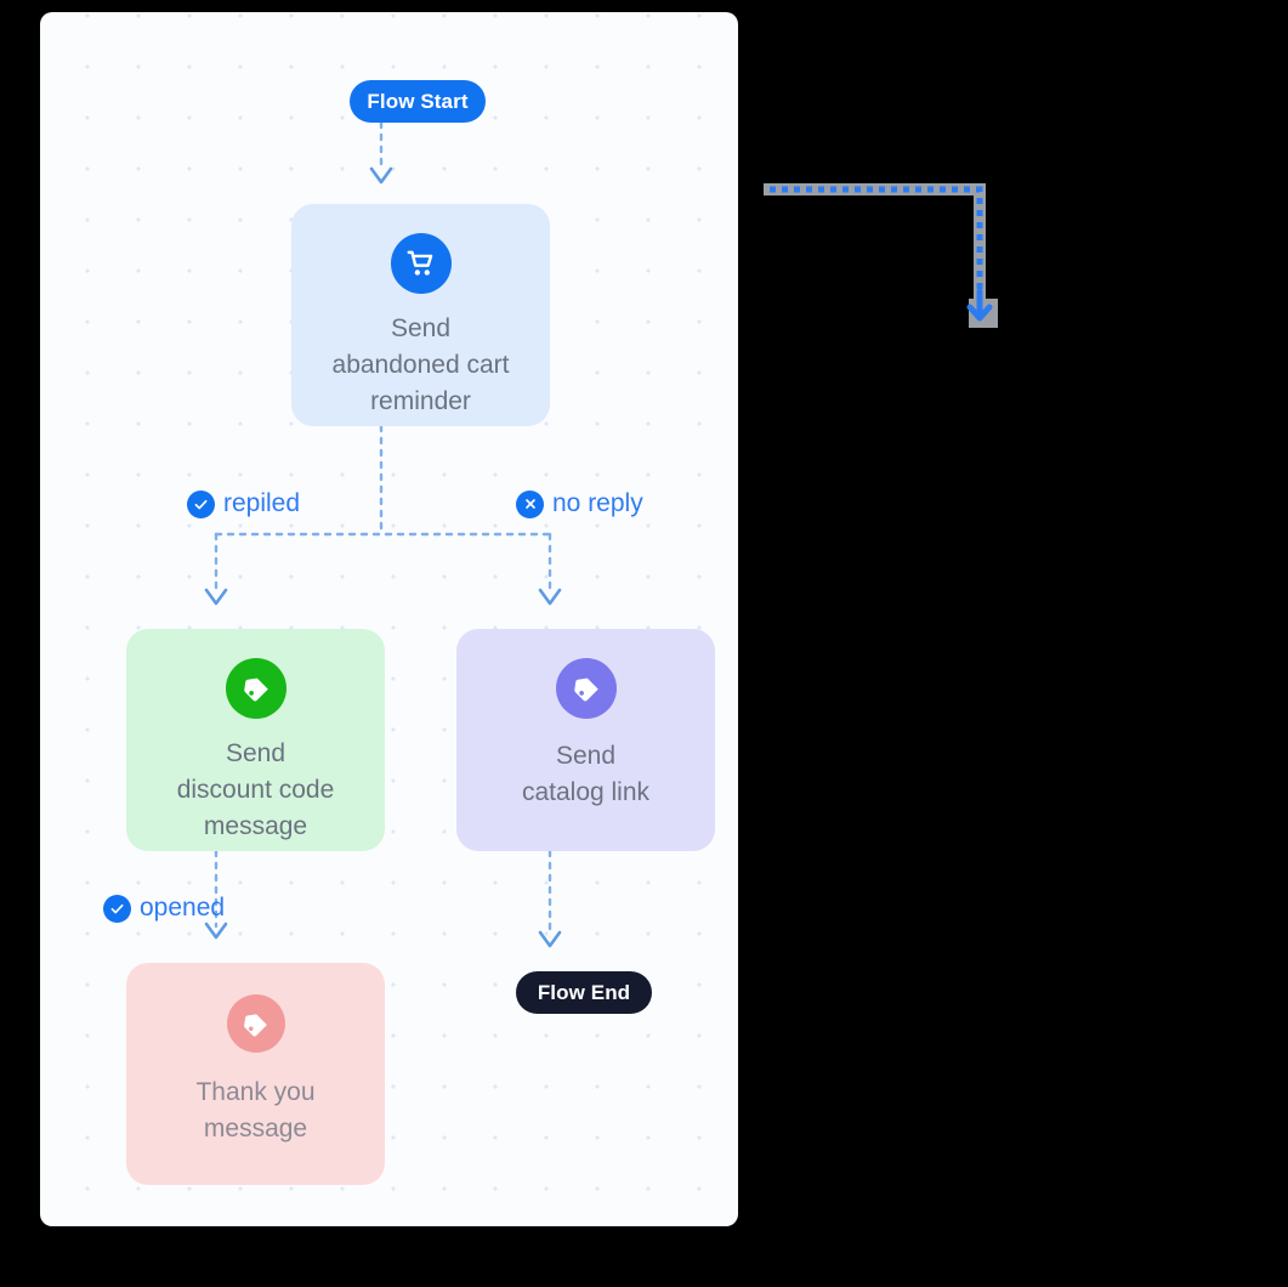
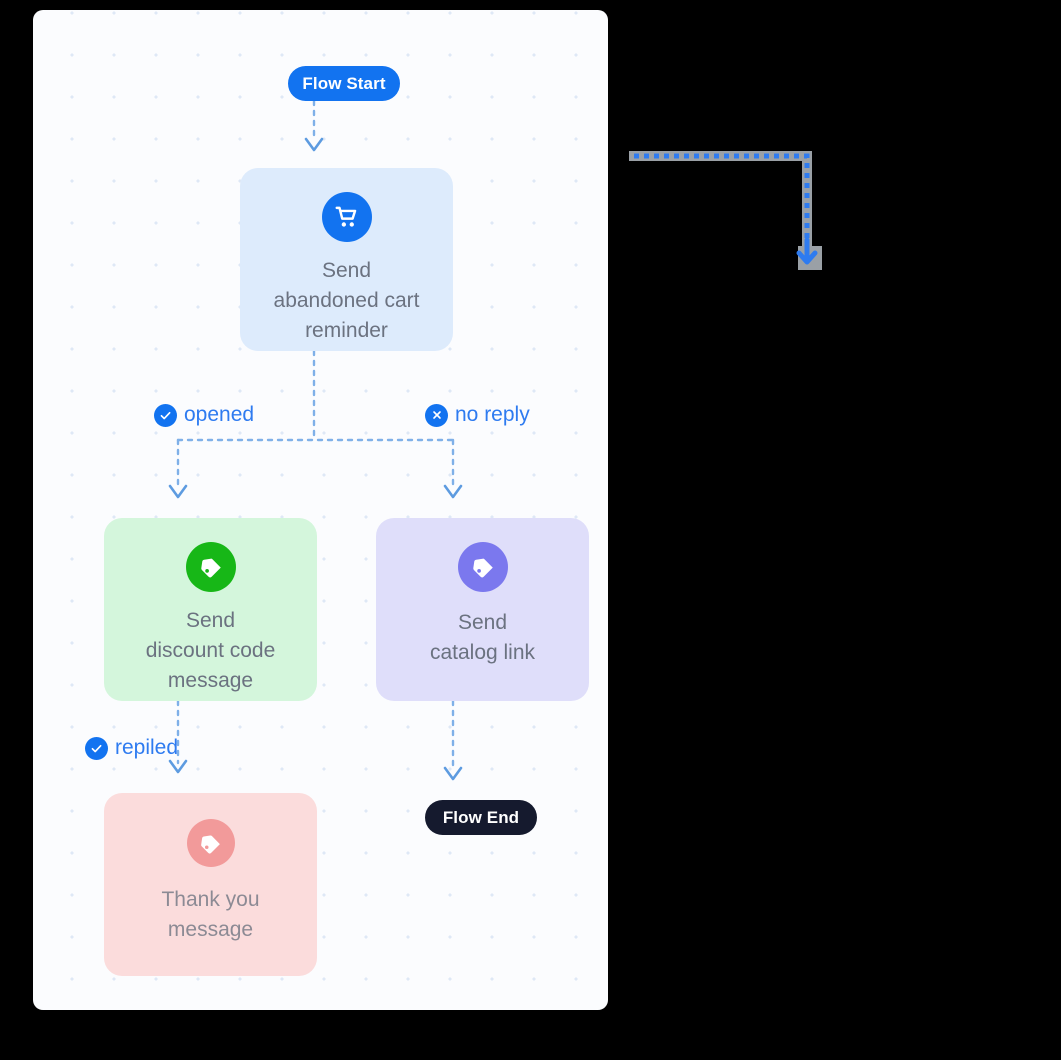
  Flow Start
  Send
  abandoned cart
  reminder
  Send
  discount code
  message
  Send
  catalog link
  Thank you
  message
- repiled
+ opened
  no reply
- opened
+ repiled
  Flow End
